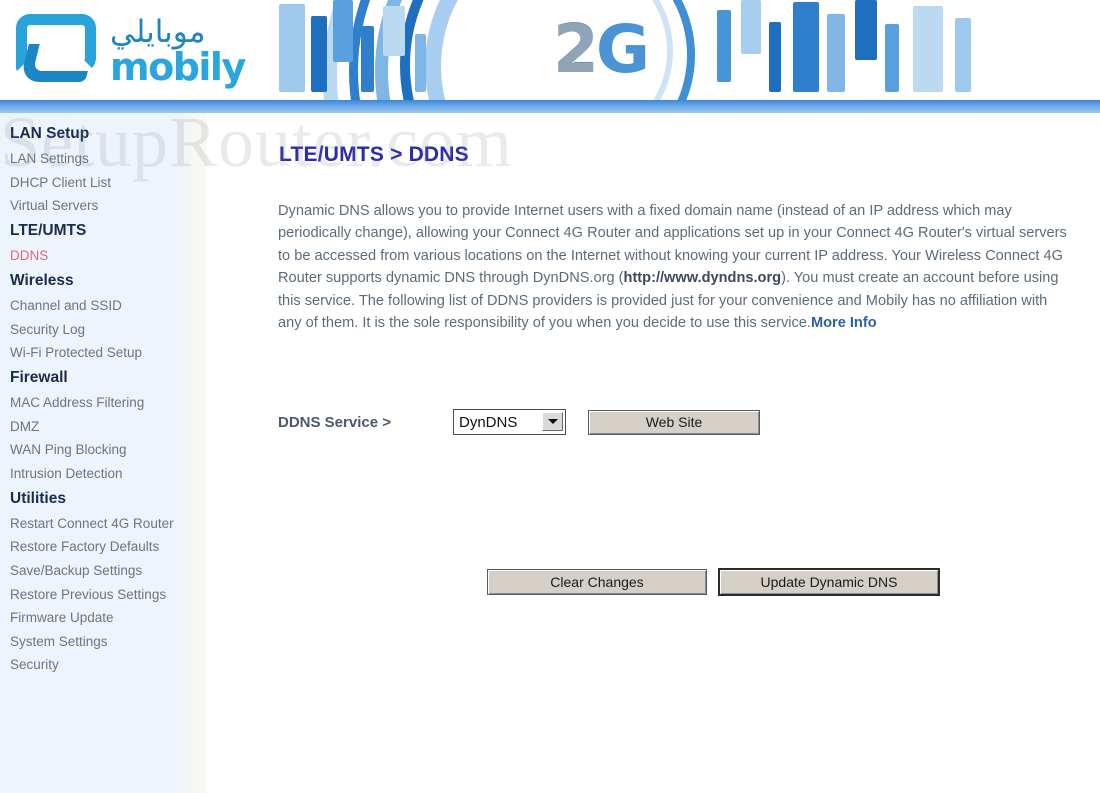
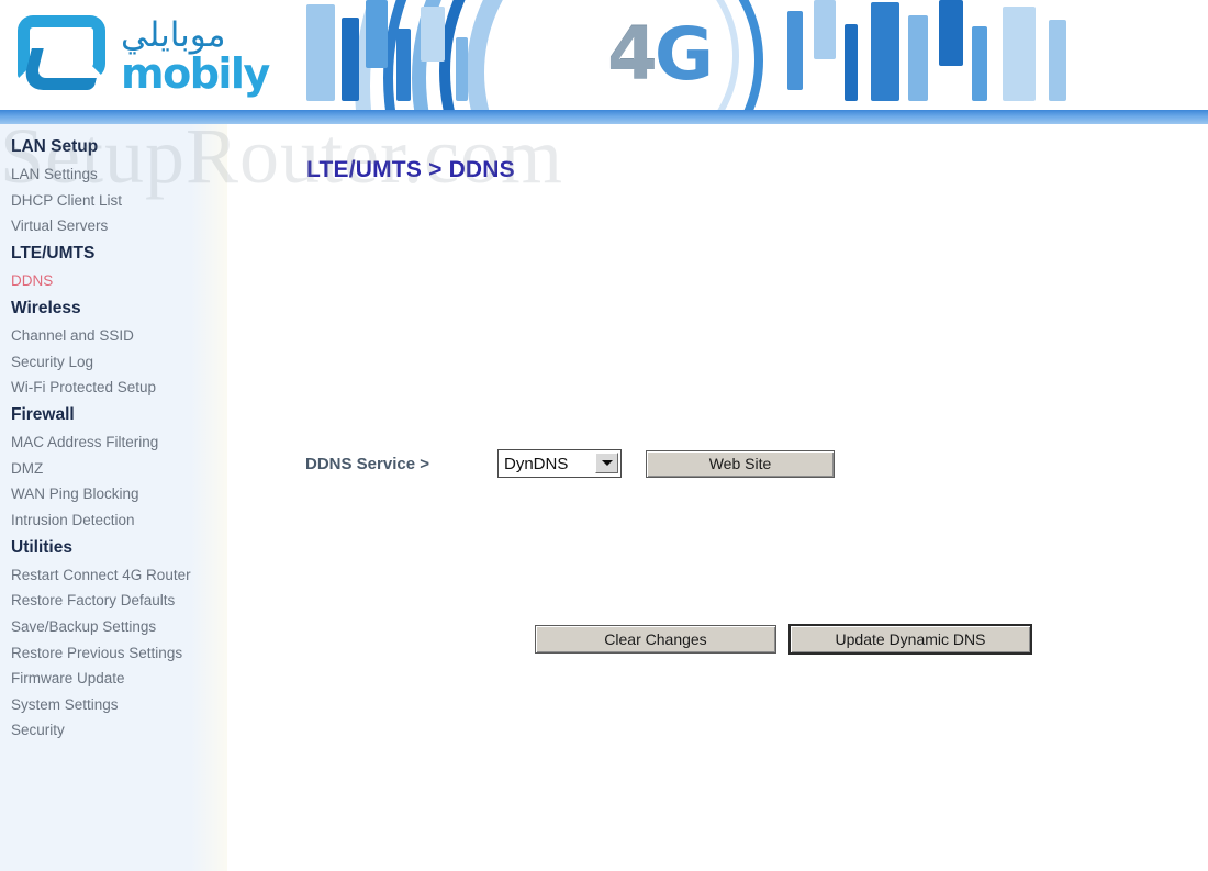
  موبايلي
  mobily
- 2G
+ 4G
  LAN Setup
  LAN Settings
  DHCP Client List
  Virtual Servers
  LTE/UMTS
  DDNS
  Wireless
  Channel and SSID
  Security Log
  Wi-Fi Protected Setup
  Firewall
  MAC Address Filtering
  DMZ
  WAN Ping Blocking
  Intrusion Detection
  Utilities
  Restart Connect 4G Router
  Restore Factory Defaults
  Save/Backup Settings
  Restore Previous Settings
  Firmware Update
  System Settings
  Security
  LTE/UMTS > DDNS
- Dynamic DNS allows you to provide Internet users with a fixed domain name (instead of an IP address which may periodically change), allowing your Connect 4G Router and applications set up in your Connect 4G Router's virtual servers to be accessed from various locations on the Internet without knowing your current IP address. Your Wireless Connect 4G Router supports dynamic DNS through DynDNS.org (http://www.dyndns.org). You must create an account before using this service. The following list of DDNS providers is provided just for your convenience and Mobily has no affiliation with any of them. It is the sole responsibility of you when you decide to use this service.More Info
  DDNS Service >
  DynDNS
  Web Site
  Clear Changes
  Update Dynamic DNS
  SetupRouter.com
